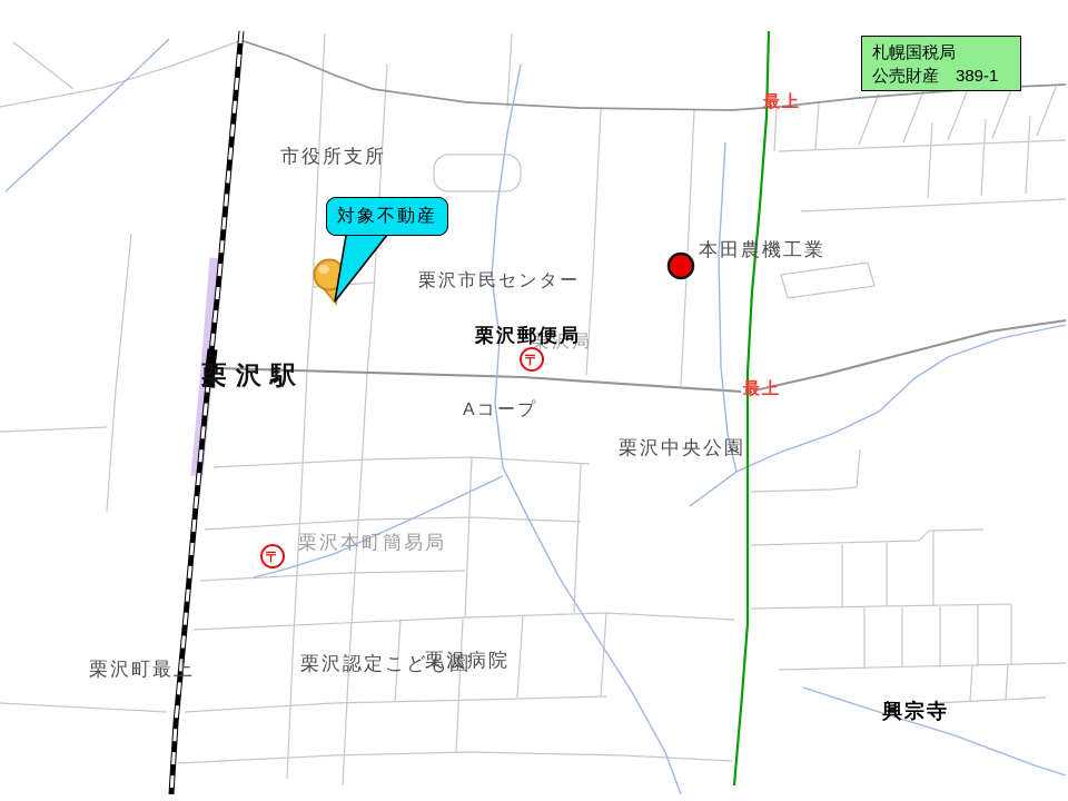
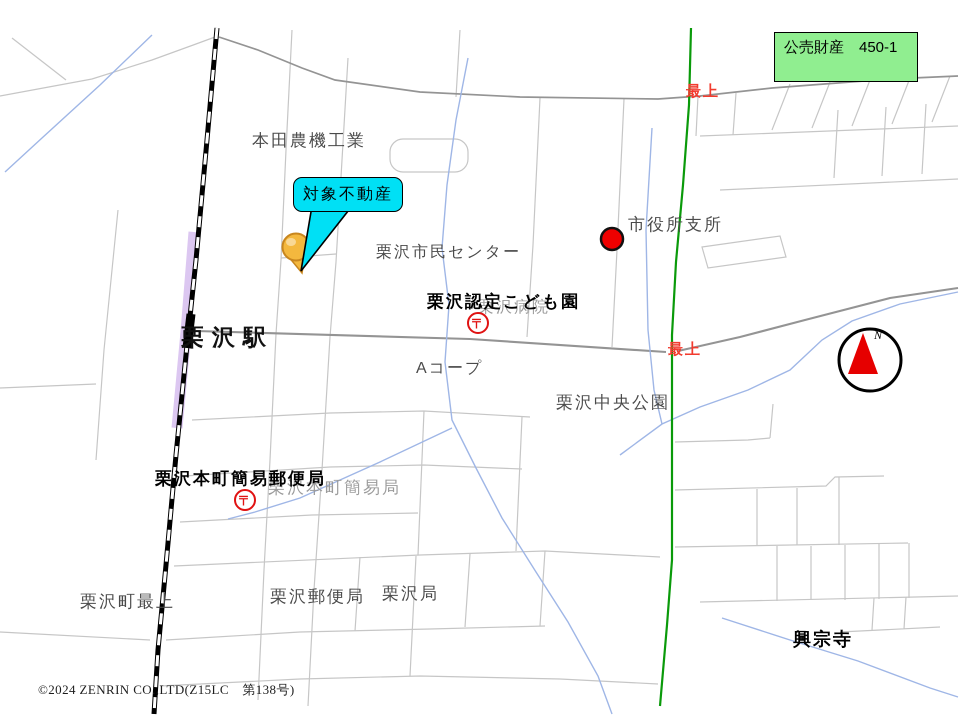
- 市役所支所
+ 本田農機工業
  栗沢市民センター
- 本田農機工業
+ 市役所支所
- 栗沢局
+ 栗沢病院
- 栗沢郵便局
+ 栗沢認定こども園
  栗沢駅
  Aコープ
  栗沢中央公園
  栗沢本町簡易局
+ 栗沢本町簡易郵便局
  栗沢町最上
- 栗沢認定こども園
+ 栗沢郵便局
- 栗沢病院
+ 栗沢局
  興宗寺
  最上
  最上
  対象不動産
  〒
  〒
- 札幌国税局
- 公売財産 389-1
+ 公売財産 450-1
+ N
+ ©2024 ZENRIN CO.,LTD(Z15LC 第138号)
